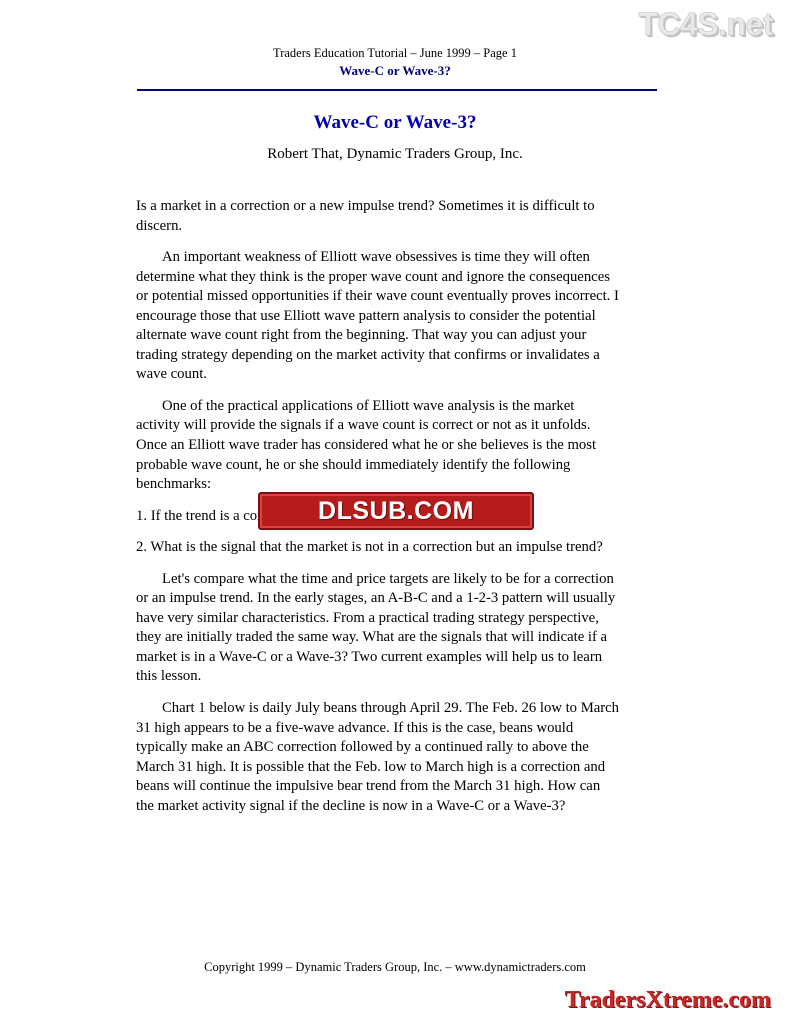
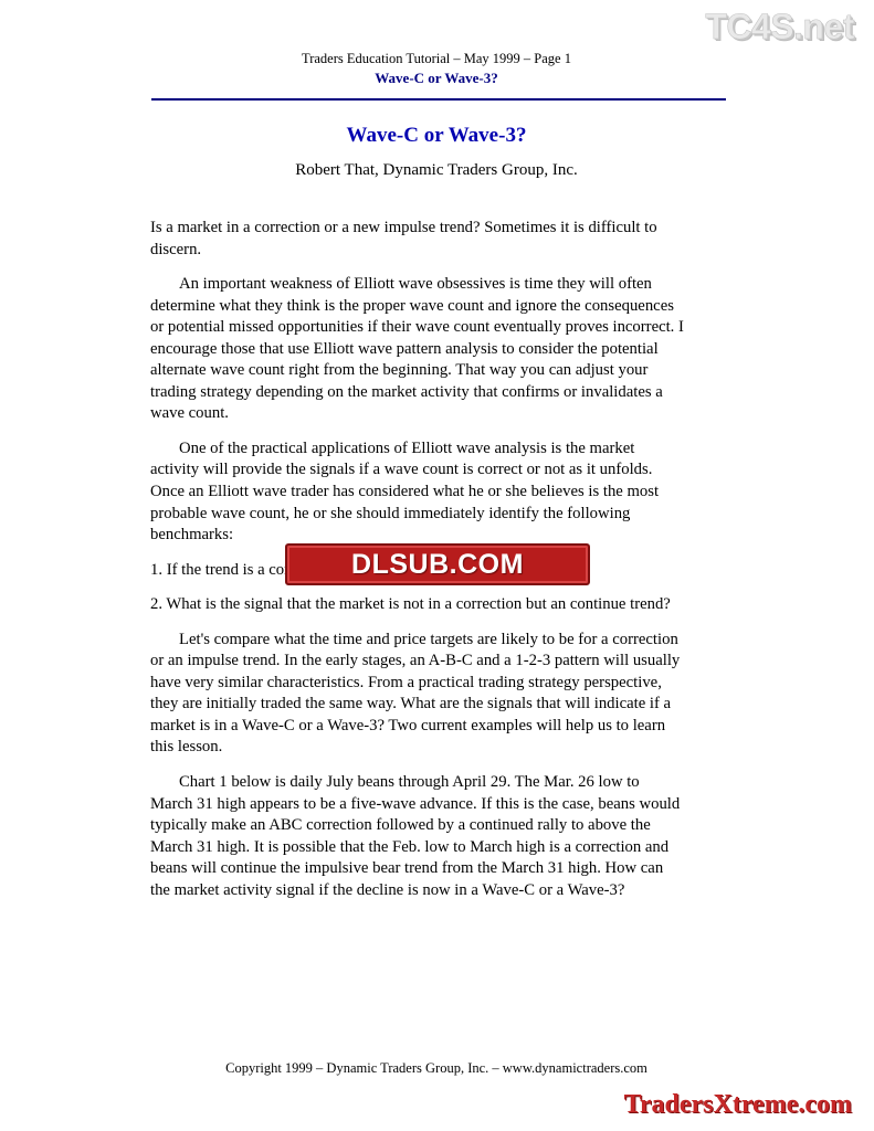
  TC4S.net
- Traders Education Tutorial – June 1999 – Page 1
+ Traders Education Tutorial – May 1999 – Page 1
  Wave-C or Wave-3?
  Wave-C or Wave-3?
  Robert That, Dynamic Traders Group, Inc.
  Is a market in a correction or a new impulse trend? Sometimes it is difficult to discern.
  An important weakness of Elliott wave obsessives is time they will often determine what they think is the proper wave count and ignore the consequences or potential missed opportunities if their wave count eventually proves incorrect. I encourage those that use Elliott wave pattern analysis to consider the potential alternate wave count right from the beginning. That way you can adjust your trading strategy depending on the market activity that confirms or invalidates a wave count.
  One of the practical applications of Elliott wave analysis is the market activity will provide the signals if a wave count is correct or not as it unfolds. Once an Elliott wave trader has considered what he or she believes is the most probable wave count, he or she should immediately identify the following benchmarks:
- 2. What is the signal that the market is not in a correction but an impulse trend?
+ 2. What is the signal that the market is not in a correction but an continue trend?
  Let's compare what the time and price targets are likely to be for a correction or an impulse trend. In the early stages, an A-B-C and a 1-2-3 pattern will usually have very similar characteristics. From a practical trading strategy perspective, they are initially traded the same way. What are the signals that will indicate if a market is in a Wave-C or a Wave-3? Two current examples will help us to learn this lesson.
- Chart 1 below is daily July beans through April 29. The Feb. 26 low to March 31 high appears to be a five-wave advance. If this is the case, beans would typically make an ABC correction followed by a continued rally to above the March 31 high. It is possible that the Feb. low to March high is a correction and beans will continue the impulsive bear trend from the March 31 high. How can the market activity signal if the decline is now in a Wave-C or a Wave-3?
+ Chart 1 below is daily July beans through April 29. The Mar. 26 low to March 31 high appears to be a five-wave advance. If this is the case, beans would typically make an ABC correction followed by a continued rally to above the March 31 high. It is possible that the Feb. low to March high is a correction and beans will continue the impulsive bear trend from the March 31 high. How can the market activity signal if the decline is now in a Wave-C or a Wave-3?
  DLSUB.COM
  Copyright 1999 – Dynamic Traders Group, Inc. – www.dynamictraders.com
  TradersXtreme.com
